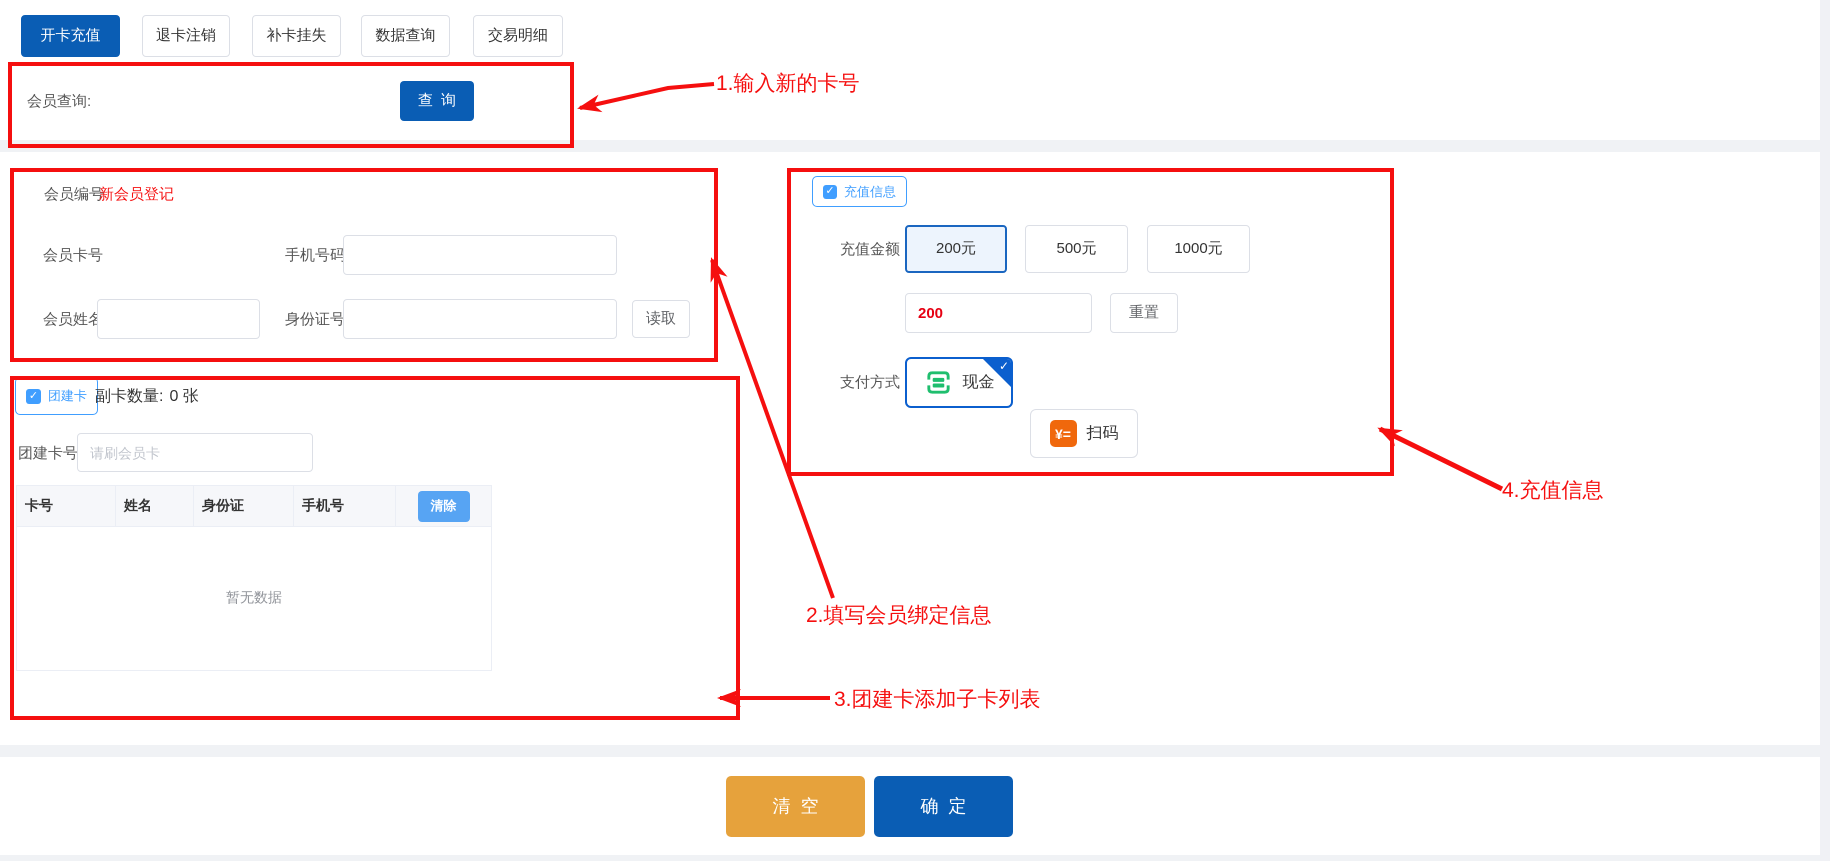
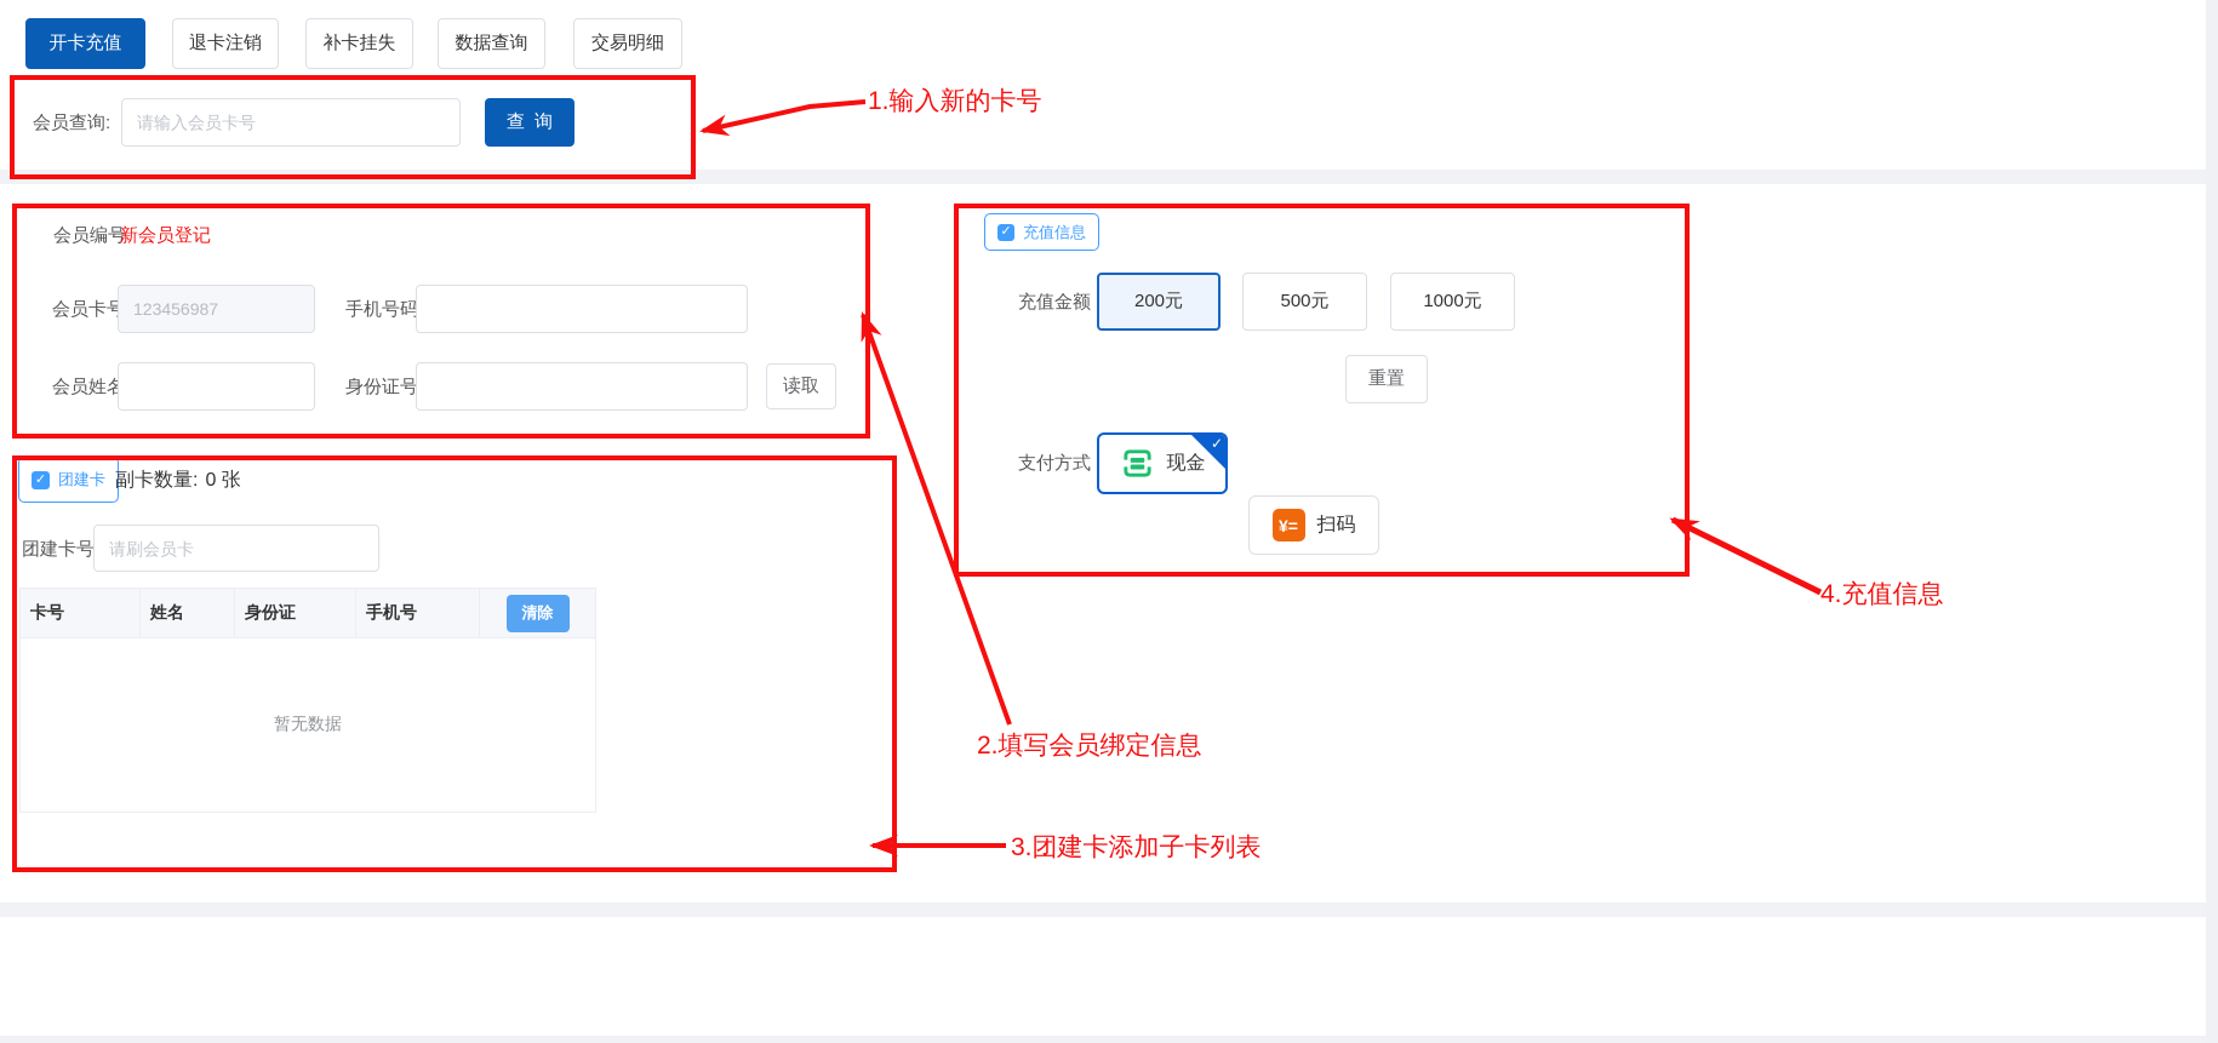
  开卡充值
  退卡注销
  补卡挂失
  数据查询
  交易明细
  会员查询:
+ 请输入会员卡号
  查询
  会员编号
  新会员登记
  会员卡号
+ 123456987
  手机号码
  会员姓名
  身份证号
  读取
  ✓
  团建卡
  副卡数量:
  0 张
  团建卡号
  请刷会员卡
  卡号
  姓名
  身份证
  手机号
  清除
  暂无数据
  ✓
  充值信息
  充值金额
  200元
  500元
  1000元
- 200
  重置
  支付方式
  现金
  ✓
  ¥=
  扫码
- 清空
- 确定
  1.输入新的卡号
  2.填写会员绑定信息
  3.团建卡添加子卡列表
  4.充值信息
